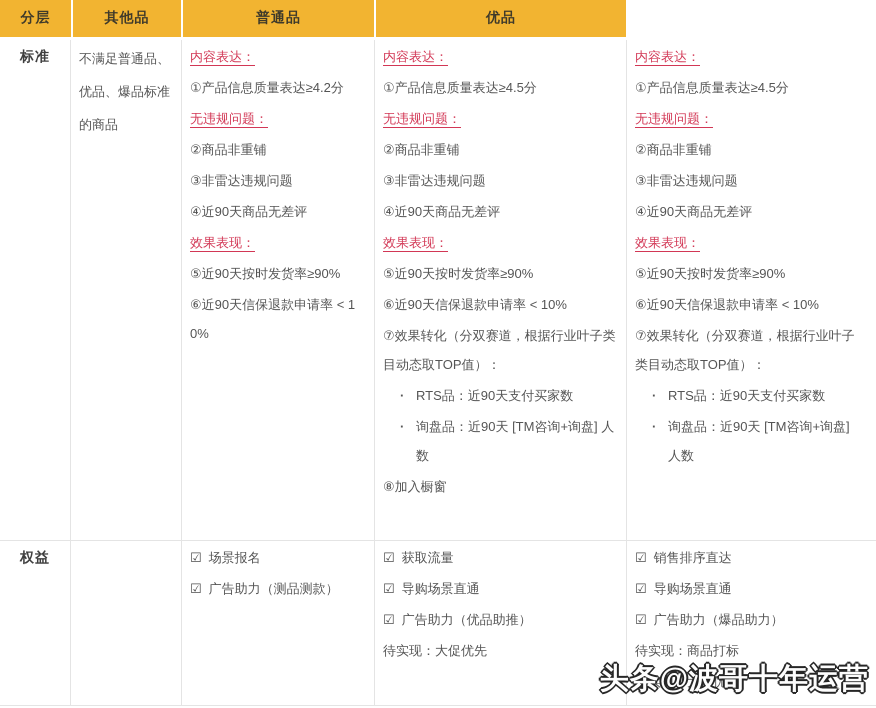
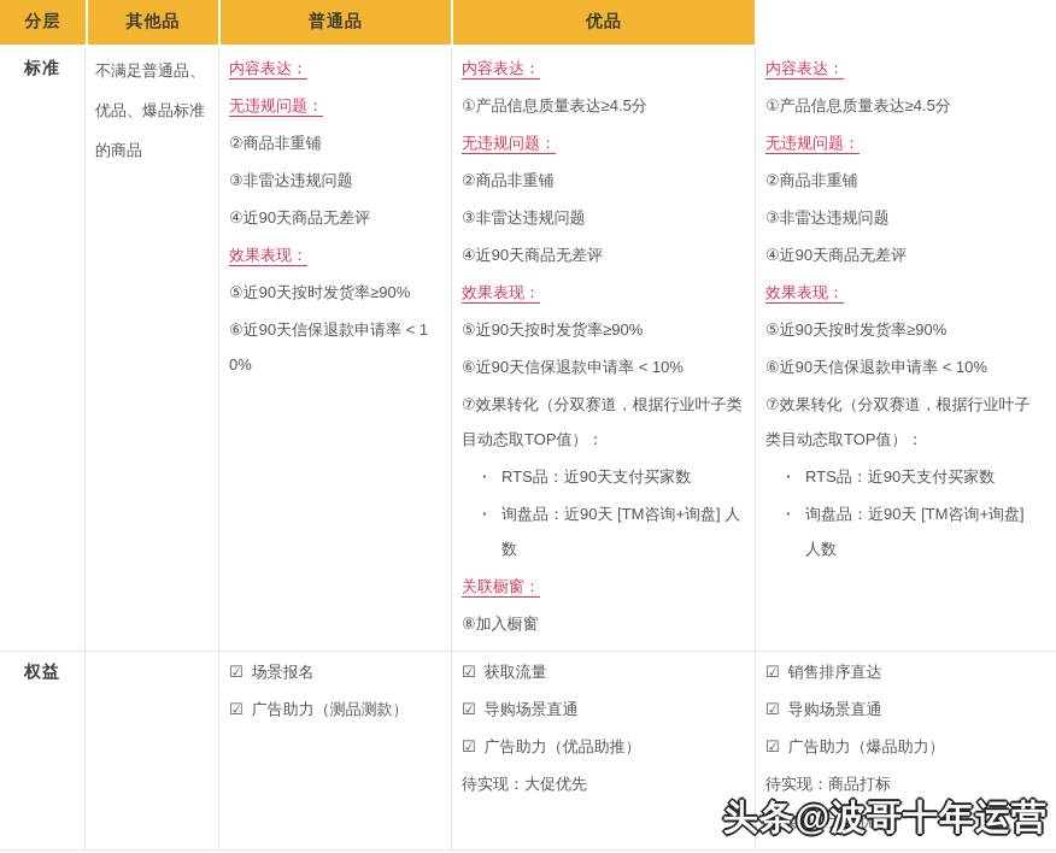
  分层
  其他品
  普通品
  优品
  标准
  不满足普通品、优品、爆品标准的商品
  内容表达：
- ①产品信息质量表达≥4.2分
  无违规问题：
  ②商品非重铺
  ③非雷达违规问题
  ④近90天商品无差评
  效果表现：
  ⑤近90天按时发货率≥90%
  ⑥近90天信保退款申请率 < 10%
  内容表达：
  ①产品信息质量表达≥4.5分
  无违规问题：
  ②商品非重铺
  ③非雷达违规问题
  ④近90天商品无差评
  效果表现：
  ⑤近90天按时发货率≥90%
  ⑥近90天信保退款申请率 < 10%
  ⑦效果转化（分双赛道，根据行业叶子类目动态取TOP值）：
  ·
  RTS品：近90天支付买家数
  ·
  询盘品：近90天 [TM咨询+询盘] 人数
+ 关联橱窗：
  ⑧加入橱窗
  内容表达：
  ①产品信息质量表达≥4.5分
  无违规问题：
  ②商品非重铺
  ③非雷达违规问题
  ④近90天商品无差评
  效果表现：
  ⑤近90天按时发货率≥90%
  ⑥近90天信保退款申请率 < 10%
  ⑦效果转化（分双赛道，根据行业叶子类目动态取TOP值）：
  ·
  RTS品：近90天支付买家数
  ·
  询盘品：近90天 [TM咨询+询盘] 人数
  权益
  ☑
  场景报名
  ☑
  广告助力（测品测款）
  ☑
  获取流量
  ☑
  导购场景直通
  ☑
  广告助力（优品助推）
  待实现：大促优先
  ☑
  销售排序直达
  ☑
  导购场景直通
  ☑
  广告助力（爆品助力）
  待实现：商品打标
  待实现：大促优先
  头条@波哥十年运营
